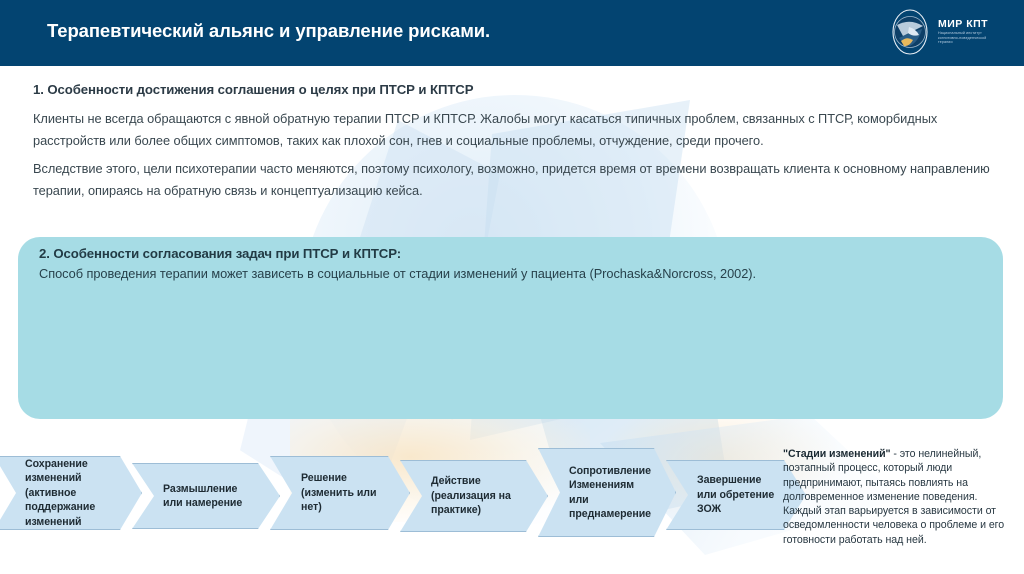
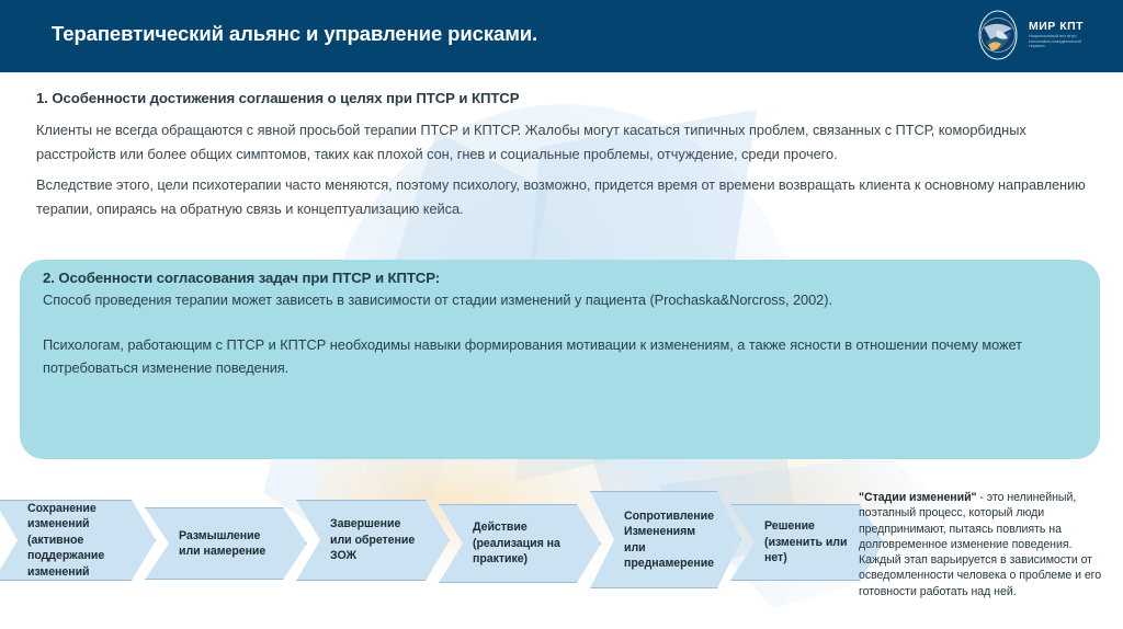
  Терапевтический альянс и управление рисками.
  МИР КПТ
  1. Особенности достижения соглашения о целях при ПТСР и КПТСР
- Клиенты не всегда обращаются с явной обратную терапии ПТСР и КПТСР. Жалобы могут касаться типичных проблем, связанных с ПТСР, коморбидных расстройств или более общих симптомов, таких как плохой сон, гнев и социальные проблемы, отчуждение, среди прочего.
+ Клиенты не всегда обращаются с явной просьбой терапии ПТСР и КПТСР. Жалобы могут касаться типичных проблем, связанных с ПТСР, коморбидных расстройств или более общих симптомов, таких как плохой сон, гнев и социальные проблемы, отчуждение, среди прочего.
  Вследствие этого, цели психотерапии часто меняются, поэтому психологу, возможно, придется время от времени возвращать клиента к основному направлению терапии, опираясь на обратную связь и концептуализацию кейса.
  2. Особенности согласования задач при ПТСР и КПТСР:
- Способ проведения терапии может зависеть в социальные от стадии изменений у пациента (Prochaska&Norcross, 2002).
+ Способ проведения терапии может зависеть в зависимости от стадии изменений у пациента (Prochaska&Norcross, 2002).
+ Психологам, работающим с ПТСР и КПТСР необходимы навыки формирования мотивации к изменениям, а также ясности в отношении почему может потребоваться изменение поведения.
  Сохранение изменений (активное поддержание изменений
  Размышление или намерение
- Решение (изменить или нет)
+ Завершение или обретение ЗОЖ
  Действие (реализация на практике)
  Сопротивление Изменениям или преднамерение
- Завершение или обретение ЗОЖ
+ Решение (изменить или нет)
  "Стадии изменений" - это нелинейный, поэтапный процесс, который люди предпринимают, пытаясь повлиять на долговременное изменение поведения. Каждый этап варьируется в зависимости от осведомленности человека о проблеме и его готовности работать над ней.
